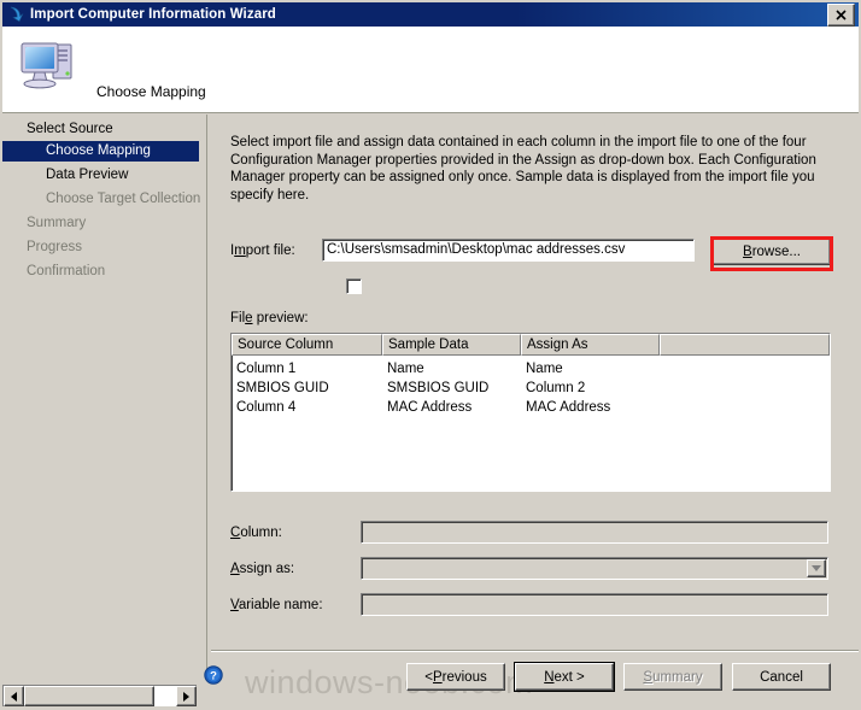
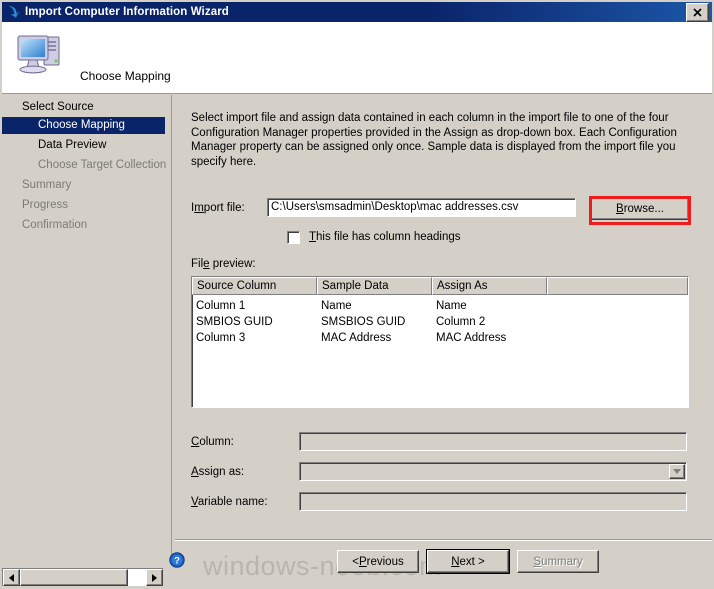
  Import Computer Information Wizard
  Choose Mapping
  Select Source
  Choose Mapping
  Data Preview
  Choose Target Collection
  Summary
  Progress
  Confirmation
  Select import file and assign data contained in each column in the import file to one of the four Configuration Manager properties provided in the Assign as drop-down box. Each Configuration Manager property can be assigned only once. Sample data is displayed from the import file you specify here.
  Import file:
  C:\Users\smsadmin\Desktop\mac addresses.csv
  B
  rowse...
+ This file has column headings
  File preview:
  Source Column
  Sample Data
  Assign As
  Column 1
  Name
  Name
  SMBIOS GUID
  SMSBIOS GUID
  Column 2
- Column 4
+ Column 3
  MAC Address
  MAC Address
  Column:
  Assign as:
  Variable name:
  ?
  <
  P
  revious
  N
  ext >
  S
  ummary
- Cancel
